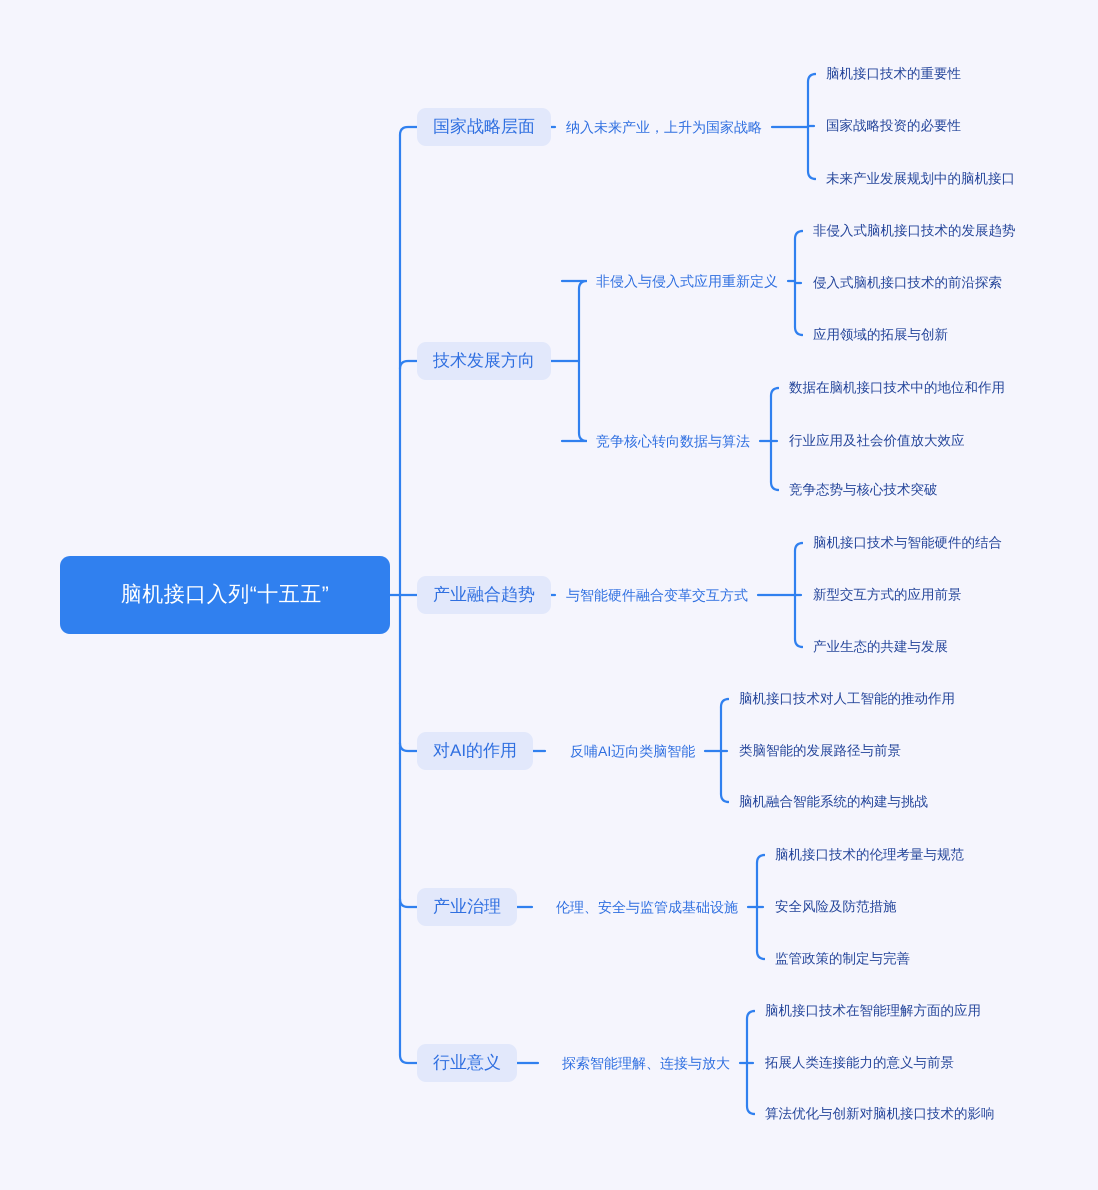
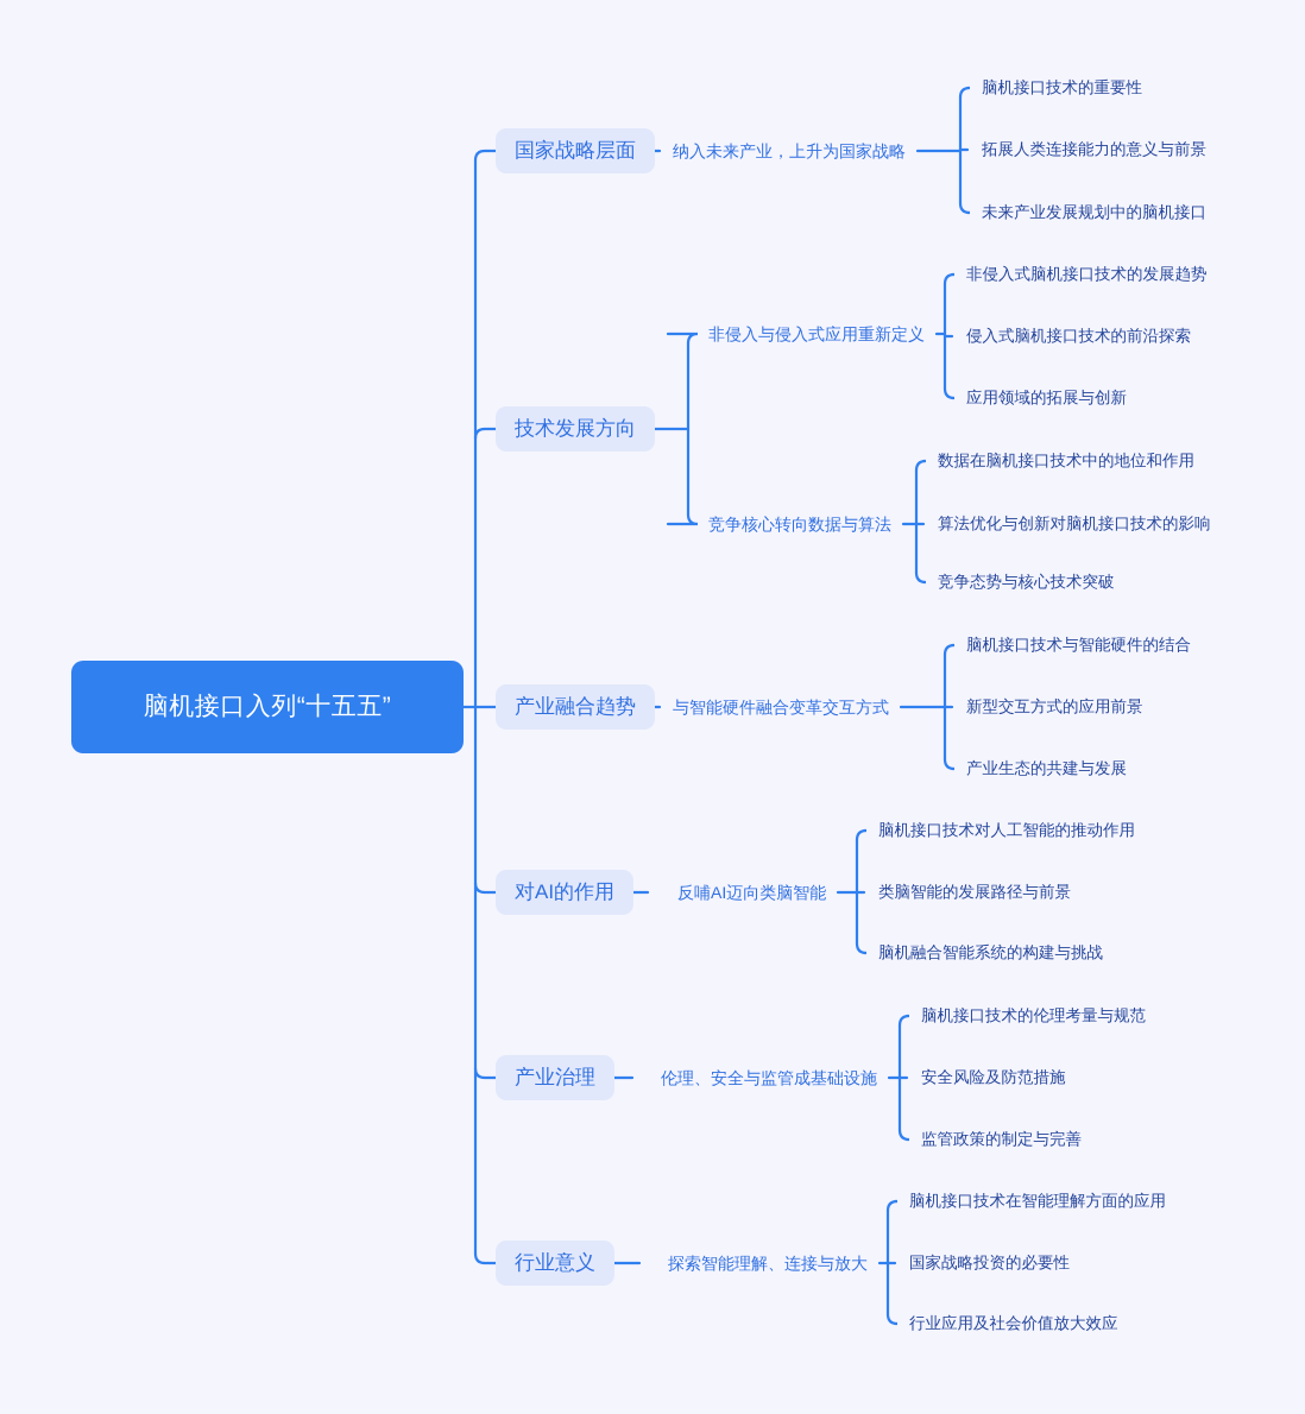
  脑机接口入列“十五五”
  国家战略层面
  技术发展方向
  产业融合趋势
  对AI的作用
  产业治理
  行业意义
  纳入未来产业，上升为国家战略
  非侵入与侵入式应用重新定义
  竞争核心转向数据与算法
  与智能硬件融合变革交互方式
  反哺AI迈向类脑智能
  伦理、安全与监管成基础设施
  探索智能理解、连接与放大
  脑机接口技术的重要性
- 国家战略投资的必要性
+ 拓展人类连接能力的意义与前景
  未来产业发展规划中的脑机接口
  非侵入式脑机接口技术的发展趋势
  侵入式脑机接口技术的前沿探索
  应用领域的拓展与创新
  数据在脑机接口技术中的地位和作用
- 行业应用及社会价值放大效应
+ 算法优化与创新对脑机接口技术的影响
  竞争态势与核心技术突破
  脑机接口技术与智能硬件的结合
  新型交互方式的应用前景
  产业生态的共建与发展
  脑机接口技术对人工智能的推动作用
  类脑智能的发展路径与前景
  脑机融合智能系统的构建与挑战
  脑机接口技术的伦理考量与规范
  安全风险及防范措施
  监管政策的制定与完善
  脑机接口技术在智能理解方面的应用
- 拓展人类连接能力的意义与前景
+ 国家战略投资的必要性
- 算法优化与创新对脑机接口技术的影响
+ 行业应用及社会价值放大效应
